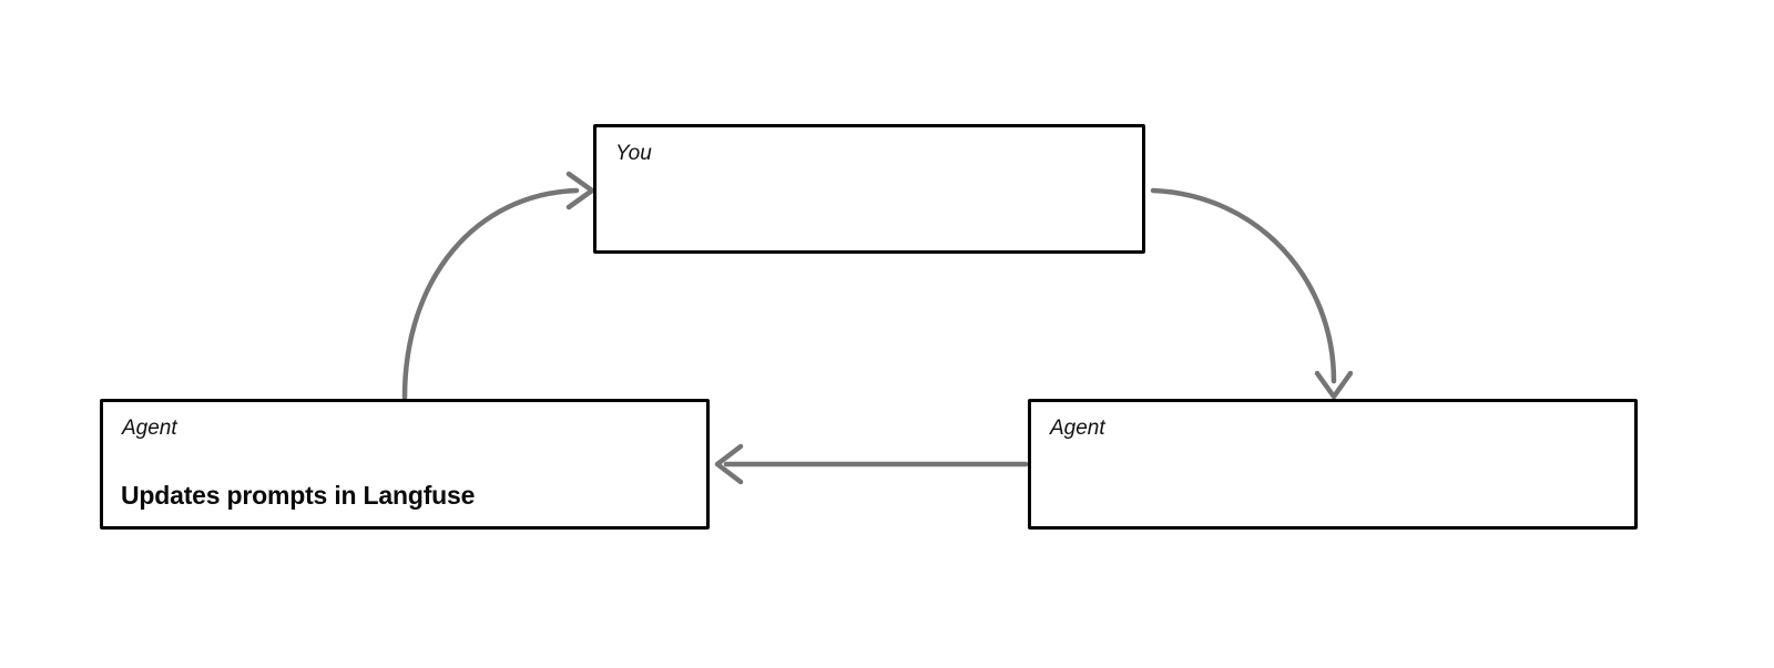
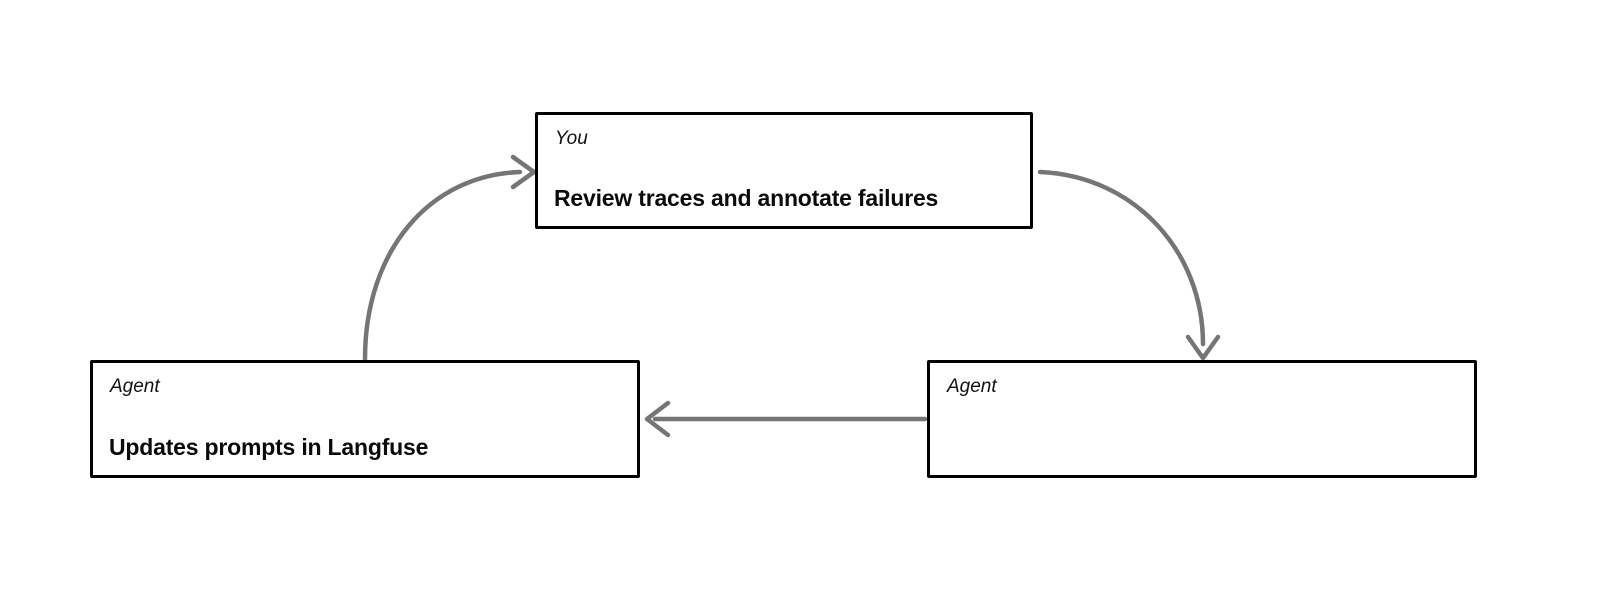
  You
+ Review traces and annotate failures
  Agent
  Agent
  Updates prompts in Langfuse
